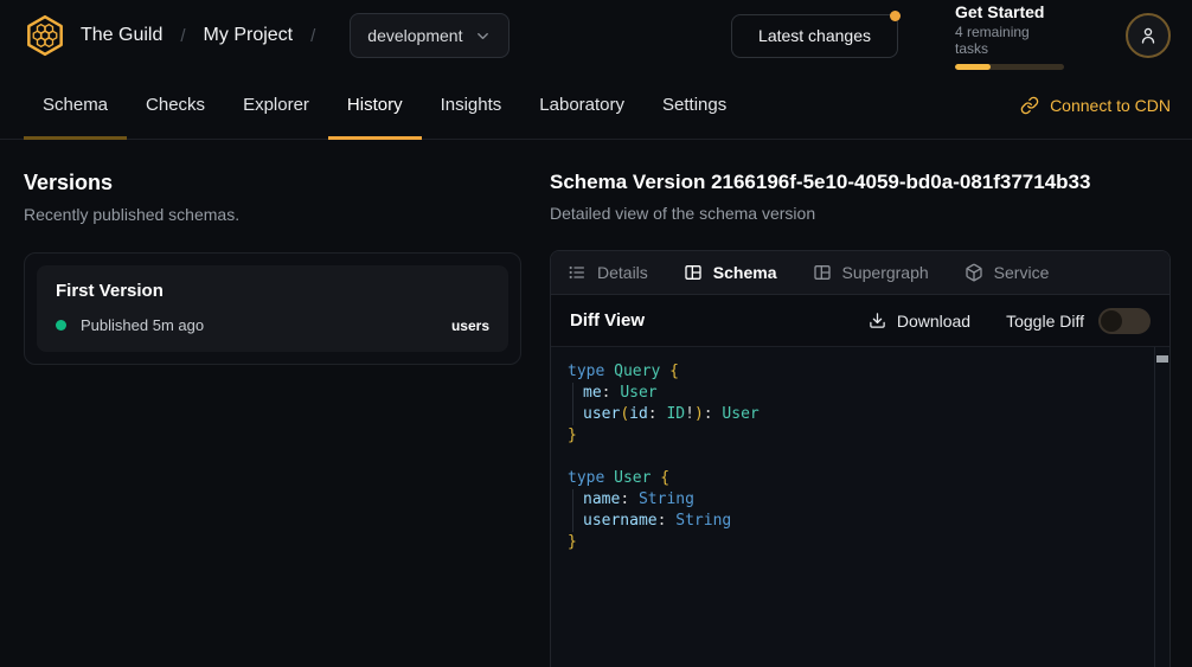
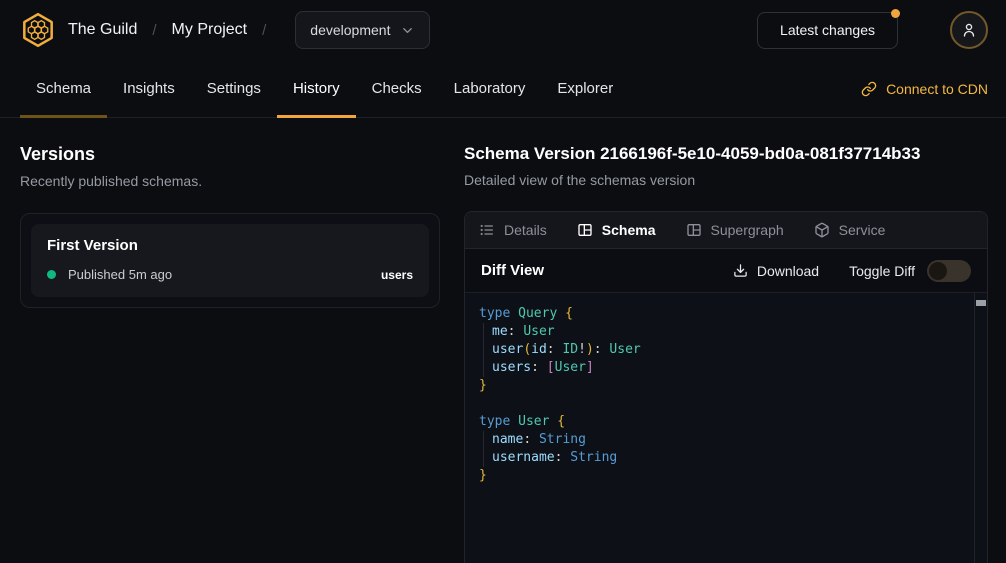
  The Guild
  /
  My Project
  /
  development
  Latest changes
- Get Started
- 4 remaining tasks
  Schema
- Checks
+ Insights
- Explorer
+ Settings
  History
- Insights
+ Checks
  Laboratory
- Settings
+ Explorer
  Connect to CDN
  Versions
  Recently published schemas.
  First Version
  Published 5m ago
  users
  Schema Version 2166196f-5e10-4059-bd0a-081f37714b33
- Detailed view of the schema version
+ Detailed view of the schemas version
  Details
  Schema
  Supergraph
  Service
  Diff View
  Download
  Toggle Diff
  type Query {
  me: User
  user(id: ID!): User
+ users: [User]
  }
  type User {
  name: String
  username: String
  }
